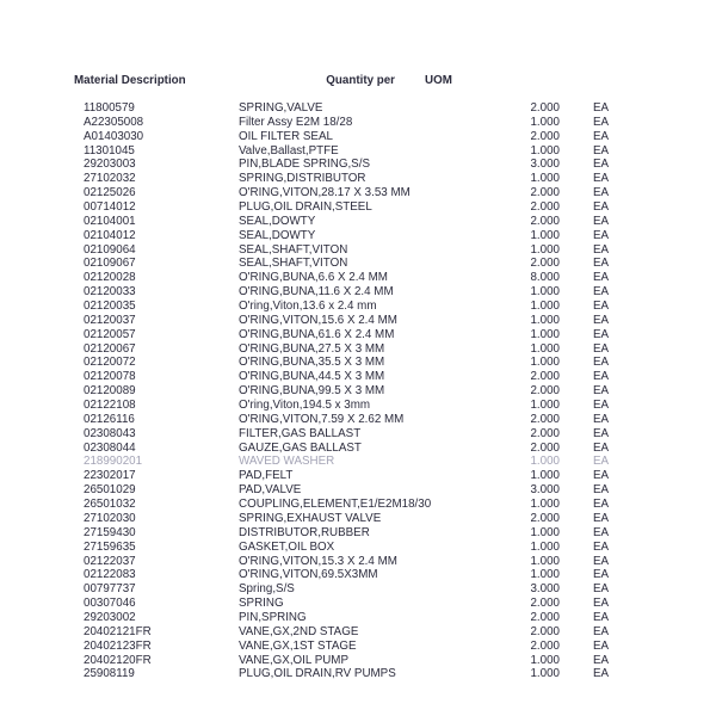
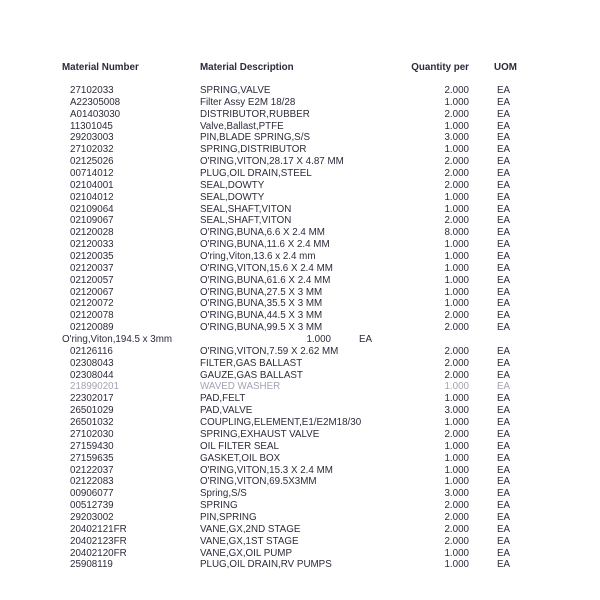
+ Material Number
  Material Description
  Quantity per
  UOM
- 11800579
+ 27102033
  SPRING,VALVE
  2.000
  EA
  A22305008
  Filter Assy E2M 18/28
  1.000
  EA
  A01403030
- OIL FILTER SEAL
+ DISTRIBUTOR,RUBBER
  2.000
  EA
  11301045
  Valve,Ballast,PTFE
  1.000
  EA
  29203003
  PIN,BLADE SPRING,S/S
  3.000
  EA
  27102032
  SPRING,DISTRIBUTOR
  1.000
  EA
  02125026
- O'RING,VITON,28.17 X 3.53 MM
+ O'RING,VITON,28.17 X 4.87 MM
  2.000
  EA
  00714012
  PLUG,OIL DRAIN,STEEL
  2.000
  EA
  02104001
  SEAL,DOWTY
  2.000
  EA
  02104012
  SEAL,DOWTY
  1.000
  EA
  02109064
  SEAL,SHAFT,VITON
  1.000
  EA
  02109067
  SEAL,SHAFT,VITON
  2.000
  EA
  02120028
  O'RING,BUNA,6.6 X 2.4 MM
  8.000
  EA
  02120033
  O'RING,BUNA,11.6 X 2.4 MM
  1.000
  EA
  02120035
  O'ring,Viton,13.6 x 2.4 mm
  1.000
  EA
  02120037
  O'RING,VITON,15.6 X 2.4 MM
  1.000
  EA
  02120057
  O'RING,BUNA,61.6 X 2.4 MM
  1.000
  EA
  02120067
  O'RING,BUNA,27.5 X 3 MM
  1.000
  EA
  02120072
  O'RING,BUNA,35.5 X 3 MM
  1.000
  EA
  02120078
  O'RING,BUNA,44.5 X 3 MM
  2.000
  EA
  02120089
  O'RING,BUNA,99.5 X 3 MM
  2.000
  EA
- 02122108
  O'ring,Viton,194.5 x 3mm
  1.000
  EA
  02126116
  O'RING,VITON,7.59 X 2.62 MM
  2.000
  EA
  02308043
  FILTER,GAS BALLAST
  2.000
  EA
  02308044
  GAUZE,GAS BALLAST
  2.000
  EA
  218990201
  WAVED WASHER
  1.000
  EA
  22302017
  PAD,FELT
  1.000
  EA
  26501029
  PAD,VALVE
  3.000
  EA
  26501032
  COUPLING,ELEMENT,E1/E2M18/30
  1.000
  EA
  27102030
  SPRING,EXHAUST VALVE
  2.000
  EA
  27159430
- DISTRIBUTOR,RUBBER
+ OIL FILTER SEAL
  1.000
  EA
  27159635
  GASKET,OIL BOX
  1.000
  EA
  02122037
  O'RING,VITON,15.3 X 2.4 MM
  1.000
  EA
  02122083
  O'RING,VITON,69.5X3MM
  1.000
  EA
- 00797737
+ 00906077
  Spring,S/S
  3.000
  EA
- 00307046
+ 00512739
  SPRING
  2.000
  EA
  29203002
  PIN,SPRING
  2.000
  EA
  20402121FR
  VANE,GX,2ND STAGE
  2.000
  EA
  20402123FR
  VANE,GX,1ST STAGE
  2.000
  EA
  20402120FR
  VANE,GX,OIL PUMP
  1.000
  EA
  25908119
  PLUG,OIL DRAIN,RV PUMPS
  1.000
  EA
